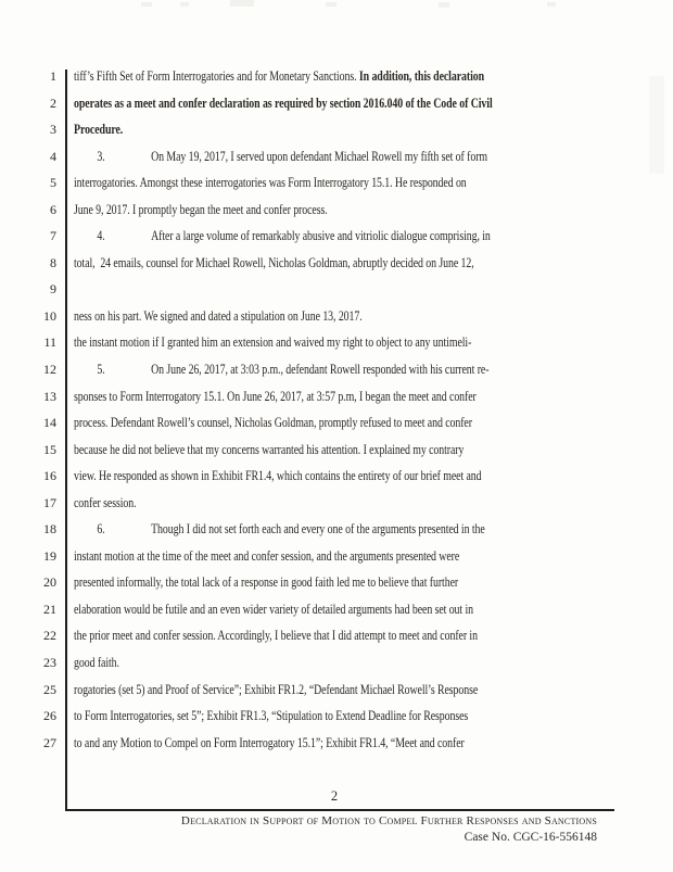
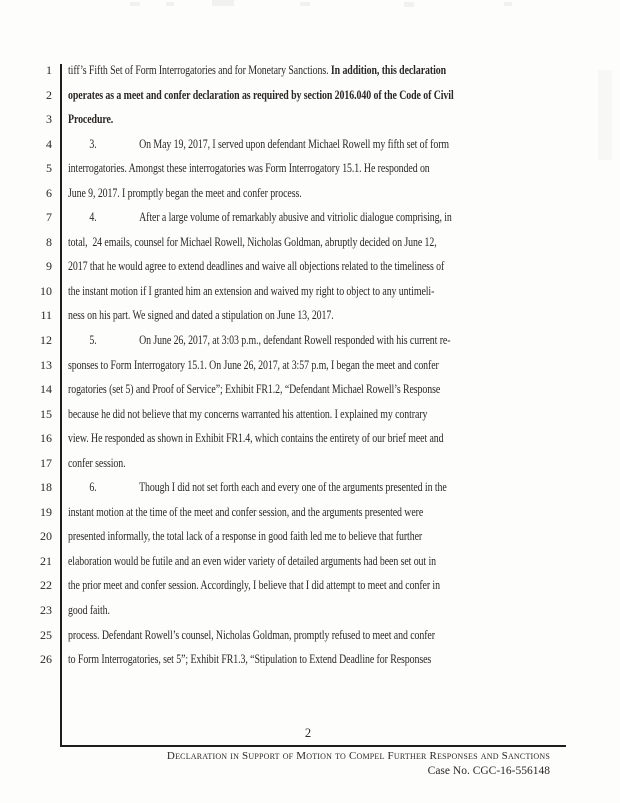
  1
  tiff’s Fifth Set of Form Interrogatories and for Monetary Sanctions. In addition, this declaration
  2
  operates as a meet and confer declaration as required by section 2016.040 of the Code of Civil
  3
  Procedure.
  4
  3. On May 19, 2017, I served upon defendant Michael Rowell my fifth set of form
  5
  interrogatories. Amongst these interrogatories was Form Interrogatory 15.1. He responded on
  6
  June 9, 2017. I promptly began the meet and confer process.
  7
  4. After a large volume of remarkably abusive and vitriolic dialogue comprising, in
  8
  total, 24 emails, counsel for Michael Rowell, Nicholas Goldman, abruptly decided on June 12,
  9
+ 2017 that he would agree to extend deadlines and waive all objections related to the timeliness of
  10
- ness on his part. We signed and dated a stipulation on June 13, 2017.
+ the instant motion if I granted him an extension and waived my right to object to any untimeli-
  11
- the instant motion if I granted him an extension and waived my right to object to any untimeli-
+ ness on his part. We signed and dated a stipulation on June 13, 2017.
  12
  5. On June 26, 2017, at 3:03 p.m., defendant Rowell responded with his current re-
  13
  sponses to Form Interrogatory 15.1. On June 26, 2017, at 3:57 p.m, I began the meet and confer
  14
- process. Defendant Rowell’s counsel, Nicholas Goldman, promptly refused to meet and confer
+ rogatories (set 5) and Proof of Service”; Exhibit FR1.2, “Defendant Michael Rowell’s Response
  15
  because he did not believe that my concerns warranted his attention. I explained my contrary
  16
  view. He responded as shown in Exhibit FR1.4, which contains the entirety of our brief meet and
  17
  confer session.
  18
  6. Though I did not set forth each and every one of the arguments presented in the
  19
  instant motion at the time of the meet and confer session, and the arguments presented were
  20
  presented informally, the total lack of a response in good faith led me to believe that further
  21
  elaboration would be futile and an even wider variety of detailed arguments had been set out in
  22
  the prior meet and confer session. Accordingly, I believe that I did attempt to meet and confer in
  23
  good faith.
  25
- rogatories (set 5) and Proof of Service”; Exhibit FR1.2, “Defendant Michael Rowell’s Response
+ process. Defendant Rowell’s counsel, Nicholas Goldman, promptly refused to meet and confer
  26
  to Form Interrogatories, set 5”; Exhibit FR1.3, “Stipulation to Extend Deadline for Responses
- 27
- to and any Motion to Compel on Form Interrogatory 15.1”; Exhibit FR1.4, “Meet and confer
  2
  Declaration in Support of Motion to Compel Further Responses and Sanctions
  Case No. CGC-16-556148
